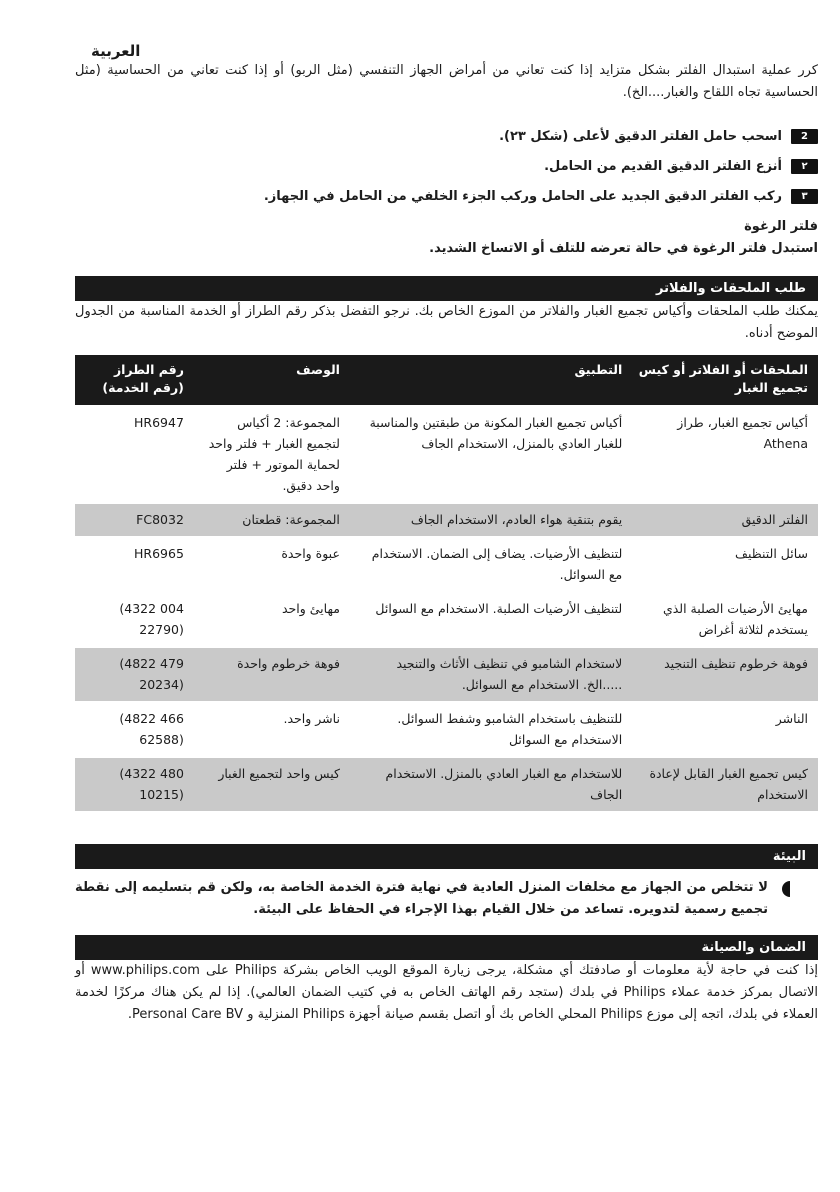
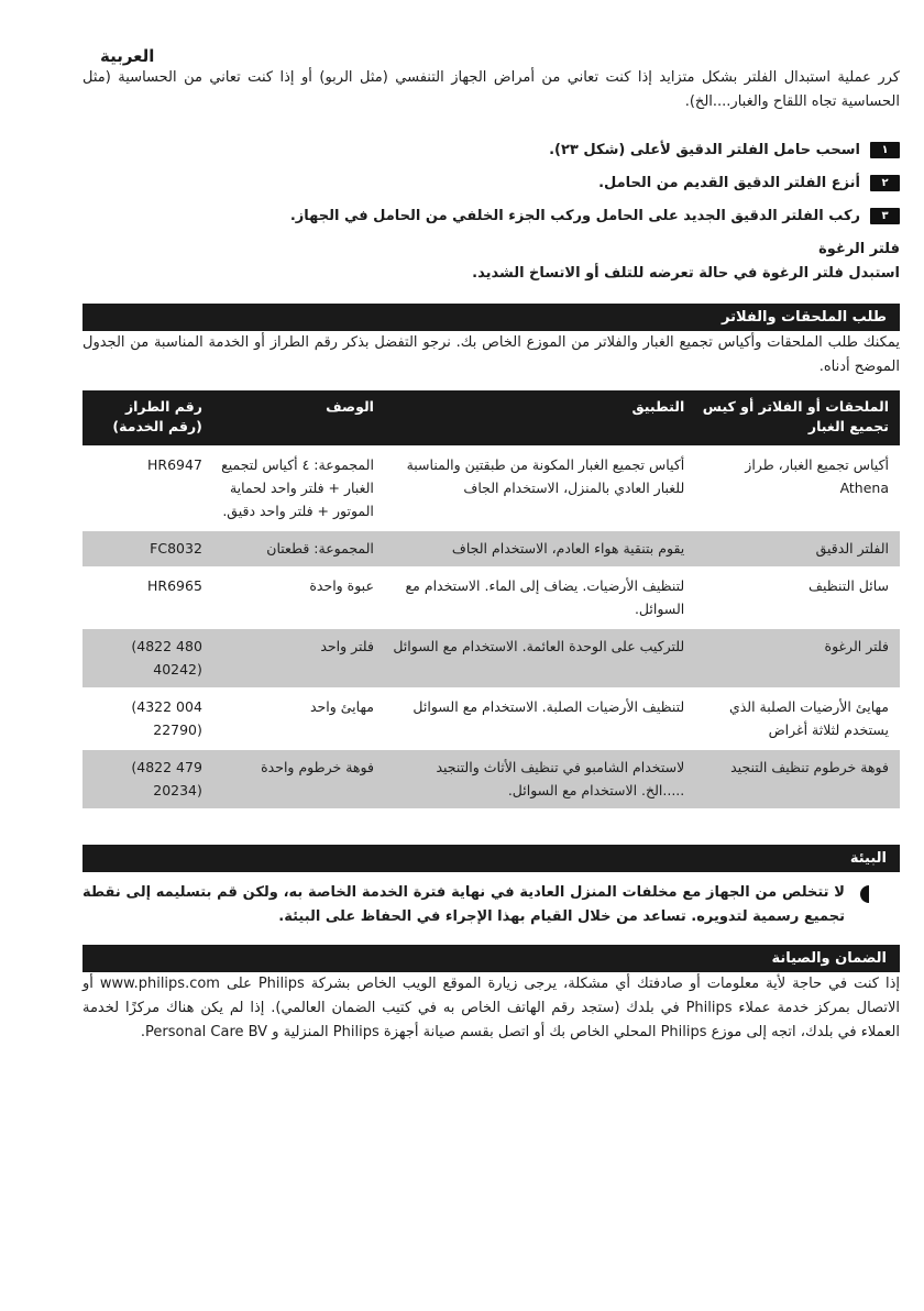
  العربية
  كرر عملية استبدال الفلتر بشكل متزايد إذا كنت تعاني من أمراض الجهاز التنفسي (مثل الربو) أو إذا كنت تعاني من الحساسية (مثل الحساسية تجاه اللقاح والغبار....الخ).
- 2
+ ١
  اسحب حامل الفلتر الدقيق لأعلى (شكل ٢٣).
  ٢
  أنزع الفلتر الدقيق القديم من الحامل.
  ٣
  ركب الفلتر الدقيق الجديد على الحامل وركب الجزء الخلفي من الحامل في الجهاز.
  فلتر الرغوة
  استبدل فلتر الرغوة في حالة تعرضه للتلف أو الاتساخ الشديد.
  طلب الملحقات والفلاتر
  يمكنك طلب الملحقات وأكياس تجميع الغبار والفلاتر من الموزع الخاص بك. نرجو التفضل بذكر رقم الطراز أو الخدمة المناسبة من الجدول الموضح أدناه.
  الملحقات أو الفلاتر أو كيس تجميع الغبار	التطبيق	الوصف	رقم الطراز (رقم الخدمة)
- أكياس تجميع الغبار، طراز Athena	أكياس تجميع الغبار المكونة من طبقتين والمناسبة للغبار العادي بالمنزل، الاستخدام الجاف	المجموعة: 2 أكياس لتجميع الغبار + فلتر واحد لحماية الموتور + فلتر واحد دقيق.	HR6947
+ أكياس تجميع الغبار، طراز Athena	أكياس تجميع الغبار المكونة من طبقتين والمناسبة للغبار العادي بالمنزل، الاستخدام الجاف	المجموعة: ٤ أكياس لتجميع الغبار + فلتر واحد لحماية الموتور + فلتر واحد دقيق.	HR6947
  الفلتر الدقيق	يقوم بتنقية هواء العادم، الاستخدام الجاف	المجموعة: قطعتان	FC8032
- سائل التنظيف	لتنظيف الأرضيات. يضاف إلى الضمان. الاستخدام مع السوائل.	عبوة واحدة	HR6965
+ سائل التنظيف	لتنظيف الأرضيات. يضاف إلى الماء. الاستخدام مع السوائل.	عبوة واحدة	HR6965
+ فلتر الرغوة	للتركيب على الوحدة العائمة. الاستخدام مع السوائل	فلتر واحد	(4822 480 40242)
  مهايئ الأرضيات الصلبة الذي يستخدم لثلاثة أغراض	لتنظيف الأرضيات الصلبة. الاستخدام مع السوائل	مهايئ واحد	(4322 004 22790)
  فوهة خرطوم تنظيف التنجيد	لاستخدام الشامبو في تنظيف الأثاث والتنجيد .....الخ. الاستخدام مع السوائل.	فوهة خرطوم واحدة	(4822 479 20234)
- الناشر	للتنظيف باستخدام الشامبو وشفط السوائل. الاستخدام مع السوائل	ناشر واحد.	(4822 466 62588)
- كيس تجميع الغبار القابل لإعادة الاستخدام	للاستخدام مع الغبار العادي بالمنزل. الاستخدام الجاف	كيس واحد لتجميع الغبار	(4322 480 10215)
  البيئة
  لا تتخلص من الجهاز مع مخلفات المنزل العادية في نهاية فترة الخدمة الخاصة به، ولكن قم بتسليمه إلى نقطة تجميع رسمية لتدويره. تساعد من خلال القيام بهذا الإجراء في الحفاظ على البيئة.
  الضمان والصيانة
  إذا كنت في حاجة لأية معلومات أو صادفتك أي مشكلة، يرجى زيارة الموقع الويب الخاص بشركة Philips على www.philips.com أو الاتصال بمركز خدمة عملاء Philips في بلدك (ستجد رقم الهاتف الخاص به في كتيب الضمان العالمي). إذا لم يكن هناك مركزًا لخدمة العملاء في بلدك، اتجه إلى موزع Philips المحلي الخاص بك أو اتصل بقسم صيانة أجهزة Philips المنزلية و Personal Care BV.
